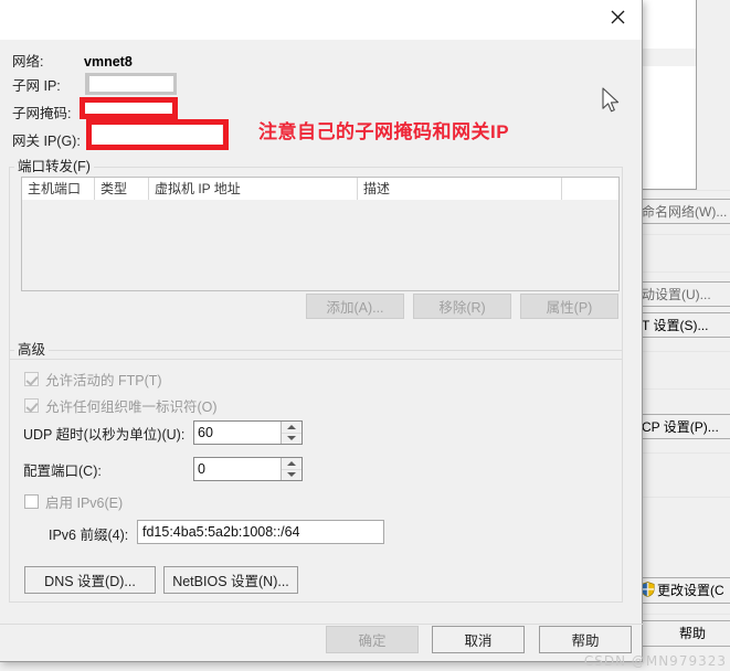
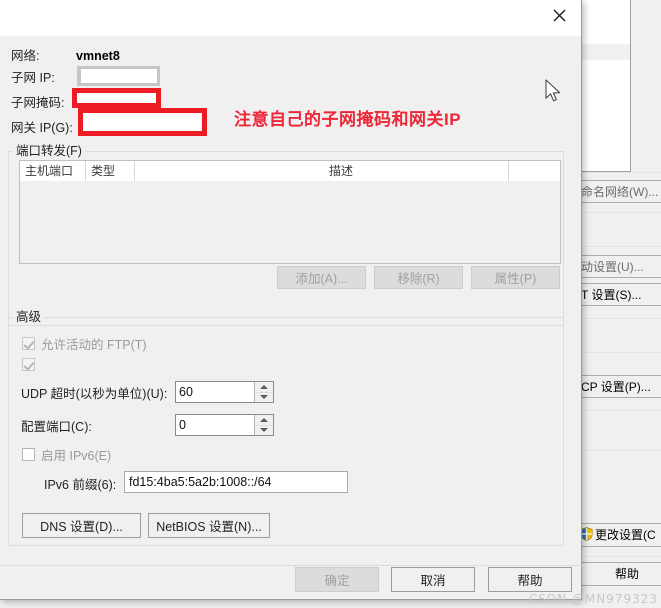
  命名网络(W)...
  动设置(U)...
  T 设置(S)...
  CP 设置(P)...
  更改设置(C
  帮助
  网络:
  vmnet8
  子网 IP:
  子网掩码:
  网关 IP(G):
  注意自己的子网掩码和网关IP
  端口转发(F)
  主机端口
  类型
- 虚拟机 IP 地址
  描述
  添加(A)...
  移除(R)
  属性(P)
  高级
  允许活动的 FTP(T)
- 允许任何组织唯一标识符(O)
  UDP 超时(以秒为单位)(U):
  60
  配置端口(C):
  0
  启用 IPv6(E)
- IPv6 前缀(4):
+ IPv6 前缀(6):
  fd15:4ba5:5a2b:1008::/64
  DNS 设置(D)...
  NetBIOS 设置(N)...
  确定
  取消
  帮助
  CSDN @MN979323
